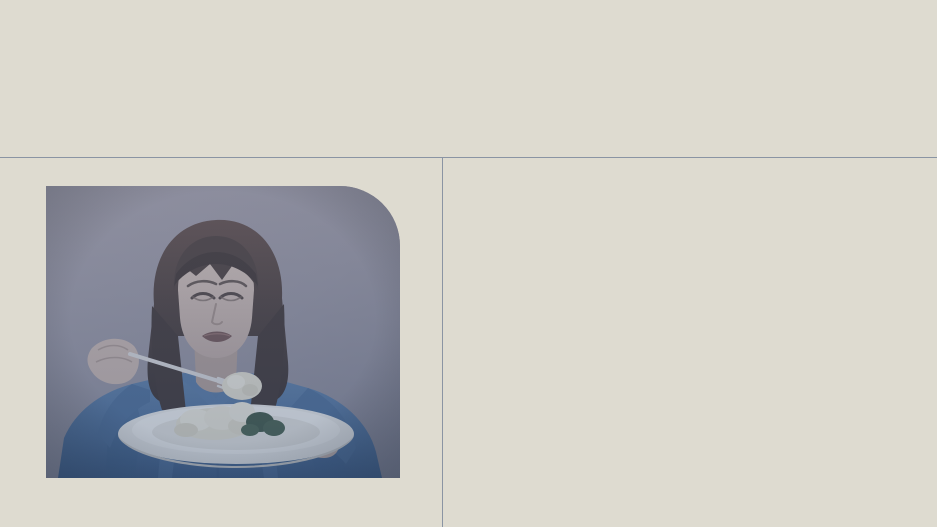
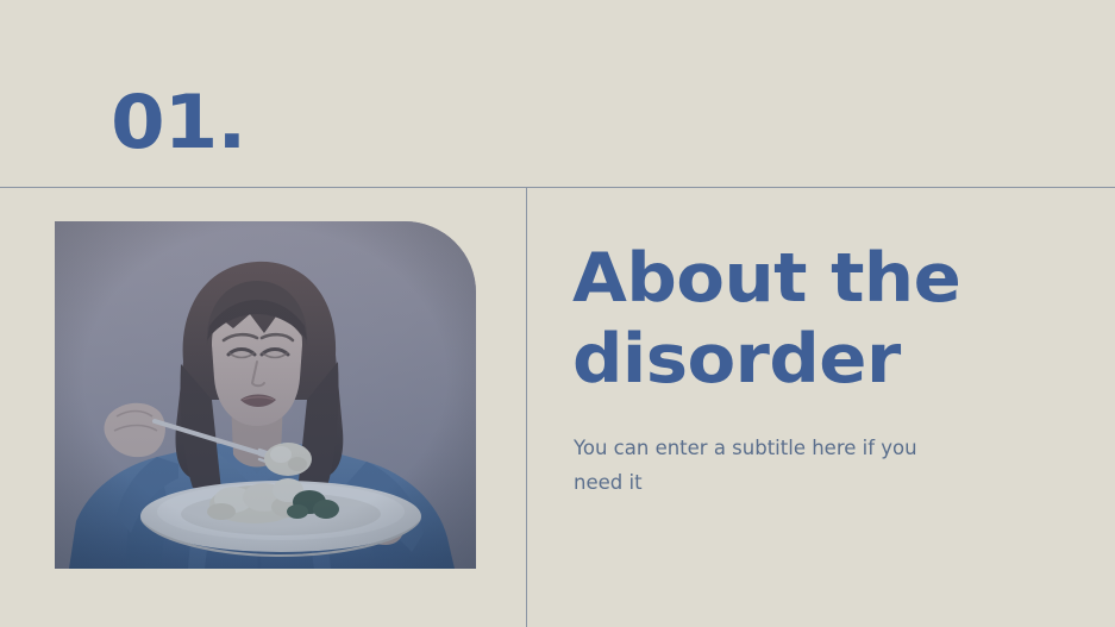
+ 01.
+ About the
+ disorder
+ You can enter a subtitle here if you need it
